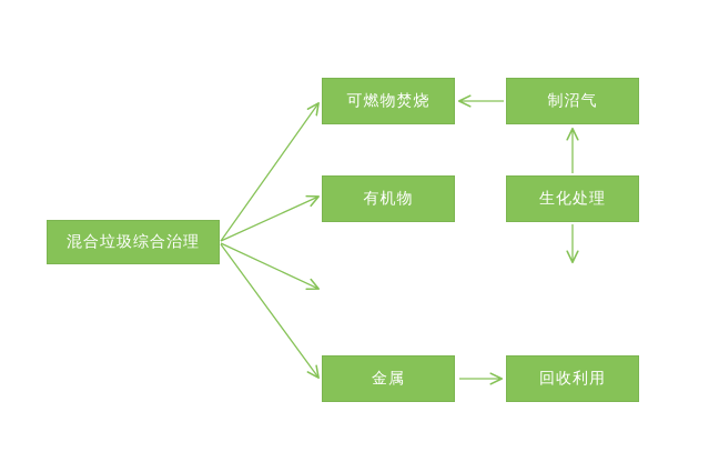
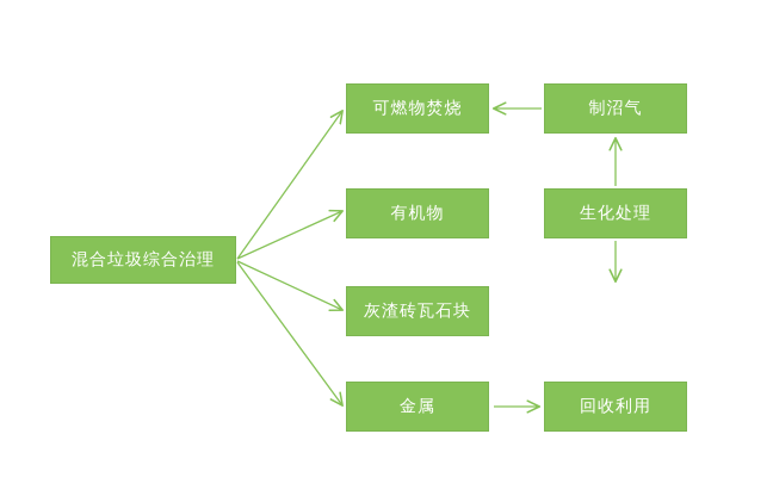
  混合垃圾综合治理
  可燃物焚烧
  有机物
+ 灰渣砖瓦石块
  金属
  制沼气
  生化处理
  回收利用
